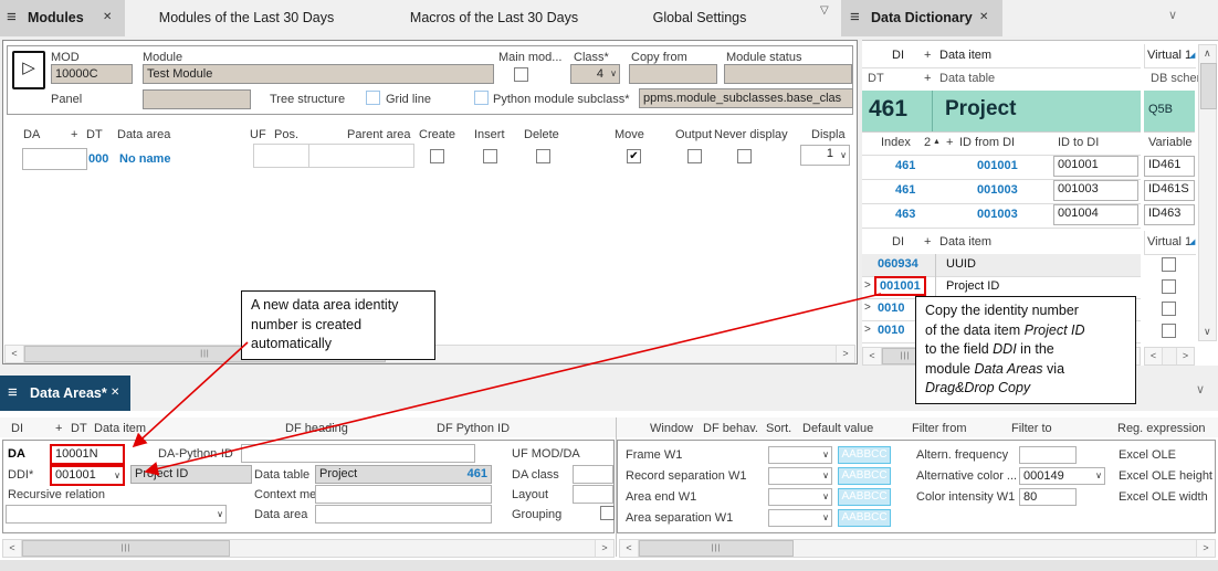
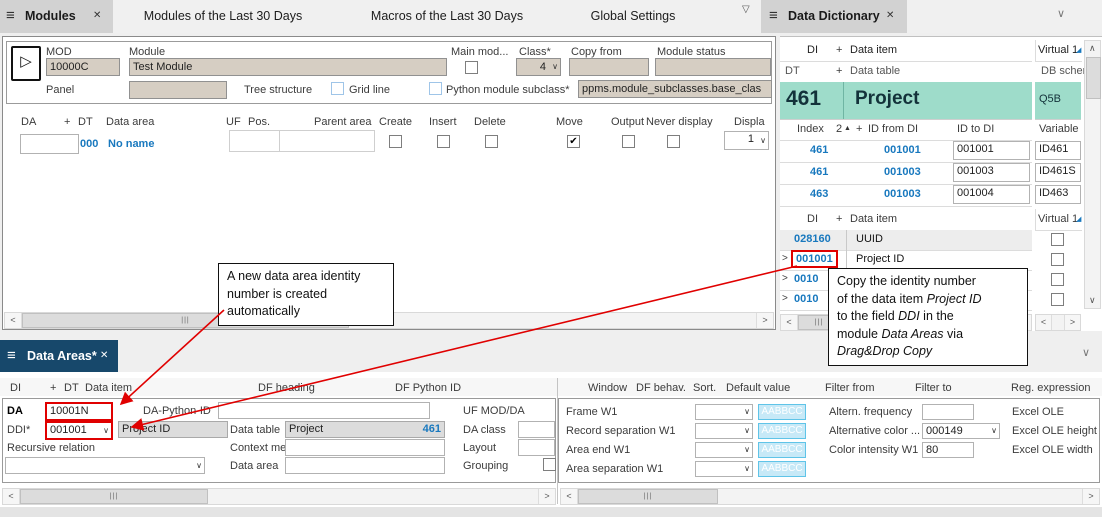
  ≡
  Modules
  ✕
  Modules of the Last 30 Days
  Macros of the Last 30 Days
  Global Settings
  ▽
  ≡
  Data Dictionary
  ✕
  ∨
  ▷
  MOD
  10000C
  Module
  Test Module
  Main mod...
  Class*
  4
  ∨
  Copy from
  Module status
  Panel
  Tree structure
  Grid line
  Python module subclass*
  ppms.module_subclasses.base_clas
  DA
  +
  DT
  Data area
  UF
  Pos.
  Parent area
  Create
  Insert
  Delete
  Move
  Output
  Never display
  Displa
  000
  No name
  ✔
  1
  ∨
  <
  >
  DI
  +
  Data item
  Virtual 1
  DT
  +
  Data table
  DB sche
  461
  Project
  Q5B
  Index
  2
  +
  ID from DI
  ID to DI
  Variable
  461
  001001
  001001
  ID461
  461
  001003
  001003
  ID461S
  463
  001003
  001004
  ID463
  DI
  +
  Data item
  Virtual 1
- 060934
+ 028160
  UUID
  >
  001001
  Project ID
  >
  0010
  >
  0010
  ∧
  ∨
  <
  <
  >
  ≡
  Data Areas*
  ✕
  ∨
  DI
  +
  DT
  Data item
  DF heding
  DF Python ID
  Window
  DF behav.
  Sort.
  Default value
  Filter from
  Filter to
  Reg. expression
  DA
  10001N
  DA-PythonD
  UF MOD/DA
  DDI*
  001001
  ∨
  Project ID
  Data table
  Project
  461
  DA class
  Recursive relation
  Context me
  Layout
  ∨
  Data area
  Grouping
  Frame W1
  ∨
  AABBCC
  Record separation W1
  ∨
  AABBCC
  Area end W1
  ∨
  AABBCC
  Area separation W1
  ∨
  AABBCC
  Altern. frequency
  Alternative color ...
  000149
  ∨
  Color intensity W1
  80
  Excel OLE
  Excel OLE height
  Excel OLE width
  <
  >
  <
  >
  A new data area identity
  number is created
  automatically
  Copy the identity number
  of the data item Project ID
  to the field DDI in the
  module Data Areas via
  Drag&Drop Copy
